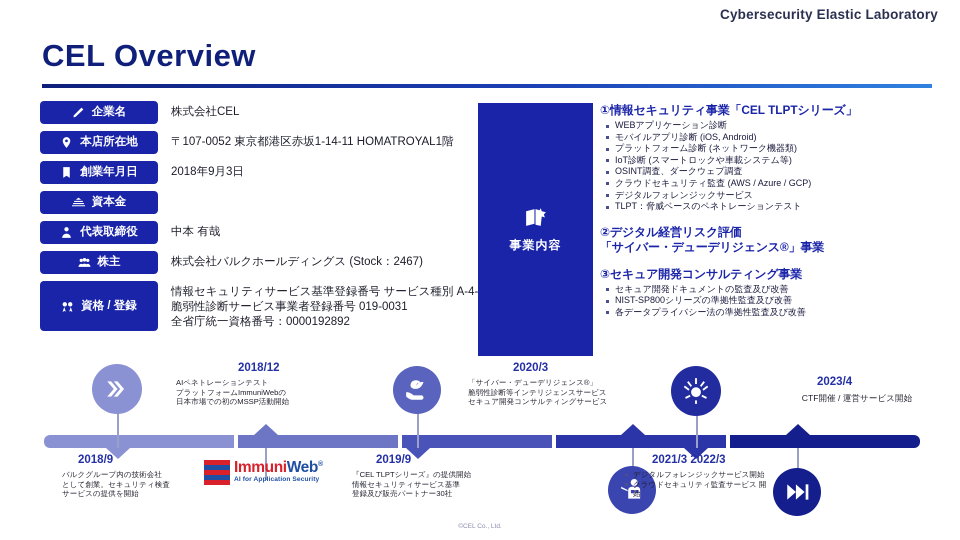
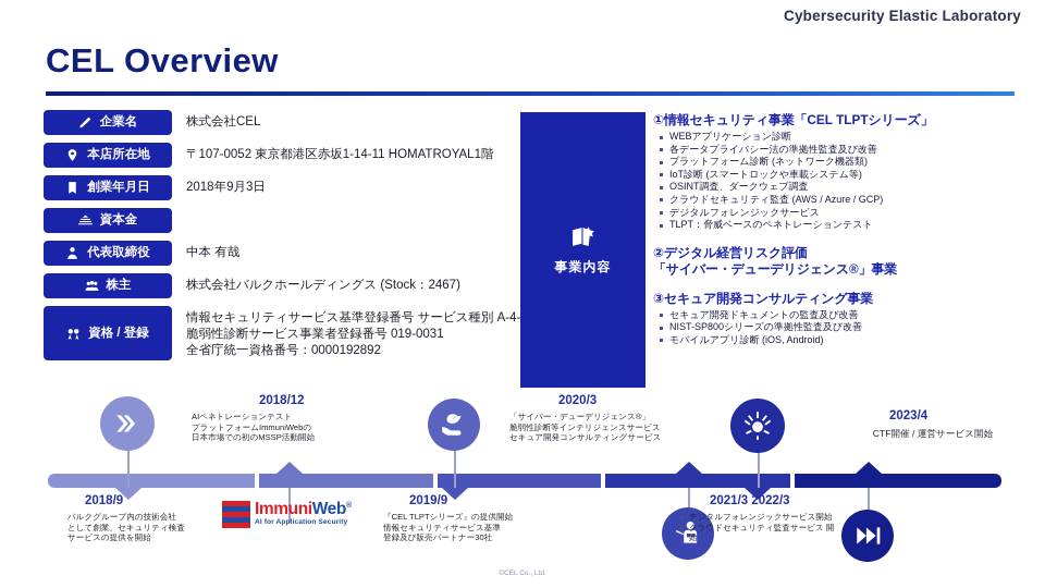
  Cybersecurity Elastic Laboratory
  CEL Overview
  企業名
  株式会社CEL
  本店所在地
  〒107-0052 東京都港区赤坂1-14-11 HOMATROYAL1階
  創業年月日
  2018年9月3日
  資本金
  代表取締役
  中本 有哉
  株主
  株式会社バルクホールディングス (Stock：2467)
  資格 / 登録
  情報セキュリティサービス基準登録番号 サービス種別 A-4-
  脆弱性診断サービス事業者登録番号 019-0031
  全省庁統一資格番号：0000192892
  事業内容
  ①情報セキュリティ事業「CEL TLPTシリーズ」
  WEBアプリケーション診断
- モバイルアプリ診断 (iOS, Android)
+ 各データプライバシー法の準拠性監査及び改善
  プラットフォーム診断 (ネットワーク機器類)
  IoT診断 (スマートロックや車載システム等)
  OSINT調査、ダークウェブ調査
  クラウドセキュリティ監査 (AWS / Azure / GCP)
  デジタルフォレンジックサービス
  TLPT：脅威ベースのペネトレーションテスト
  ②デジタル経営リスク評価
  「サイバー・デューデリジェンス®」事業
  ③セキュア開発コンサルティング事業
  セキュア開発ドキュメントの監査及び改善
  NIST-SP800シリーズの準拠性監査及び改善
- 各データプライバシー法の準拠性監査及び改善
+ モバイルアプリ診断 (iOS, Android)
  2018/9
  バルクグループ内の技術会社
  として創業。セキュリティ検査
  サービスの提供を開始
  2018/12
  AIペネトレーションテスト
  プラットフォームImmuniWebの
  日本市場での初のMSSP活動開始
  2019/9
  『CEL TLPTシリーズ』の提供開始
  情報セキュリティサービス基準
  登録及び販売パートナー30社
  2020/3
  「サイバー・デューデリジェンス®」
  脆弱性診断等インテリジェンスサービス
  セキュア開発コンサルティングサービス
  2021/3 2022/3
  デジタルフォレンジックサービス開始
  クラウドセキュリティ監査サービス 開始
  2023/4
  CTF開催 / 運営サービス開始
  ImmuniWeb
